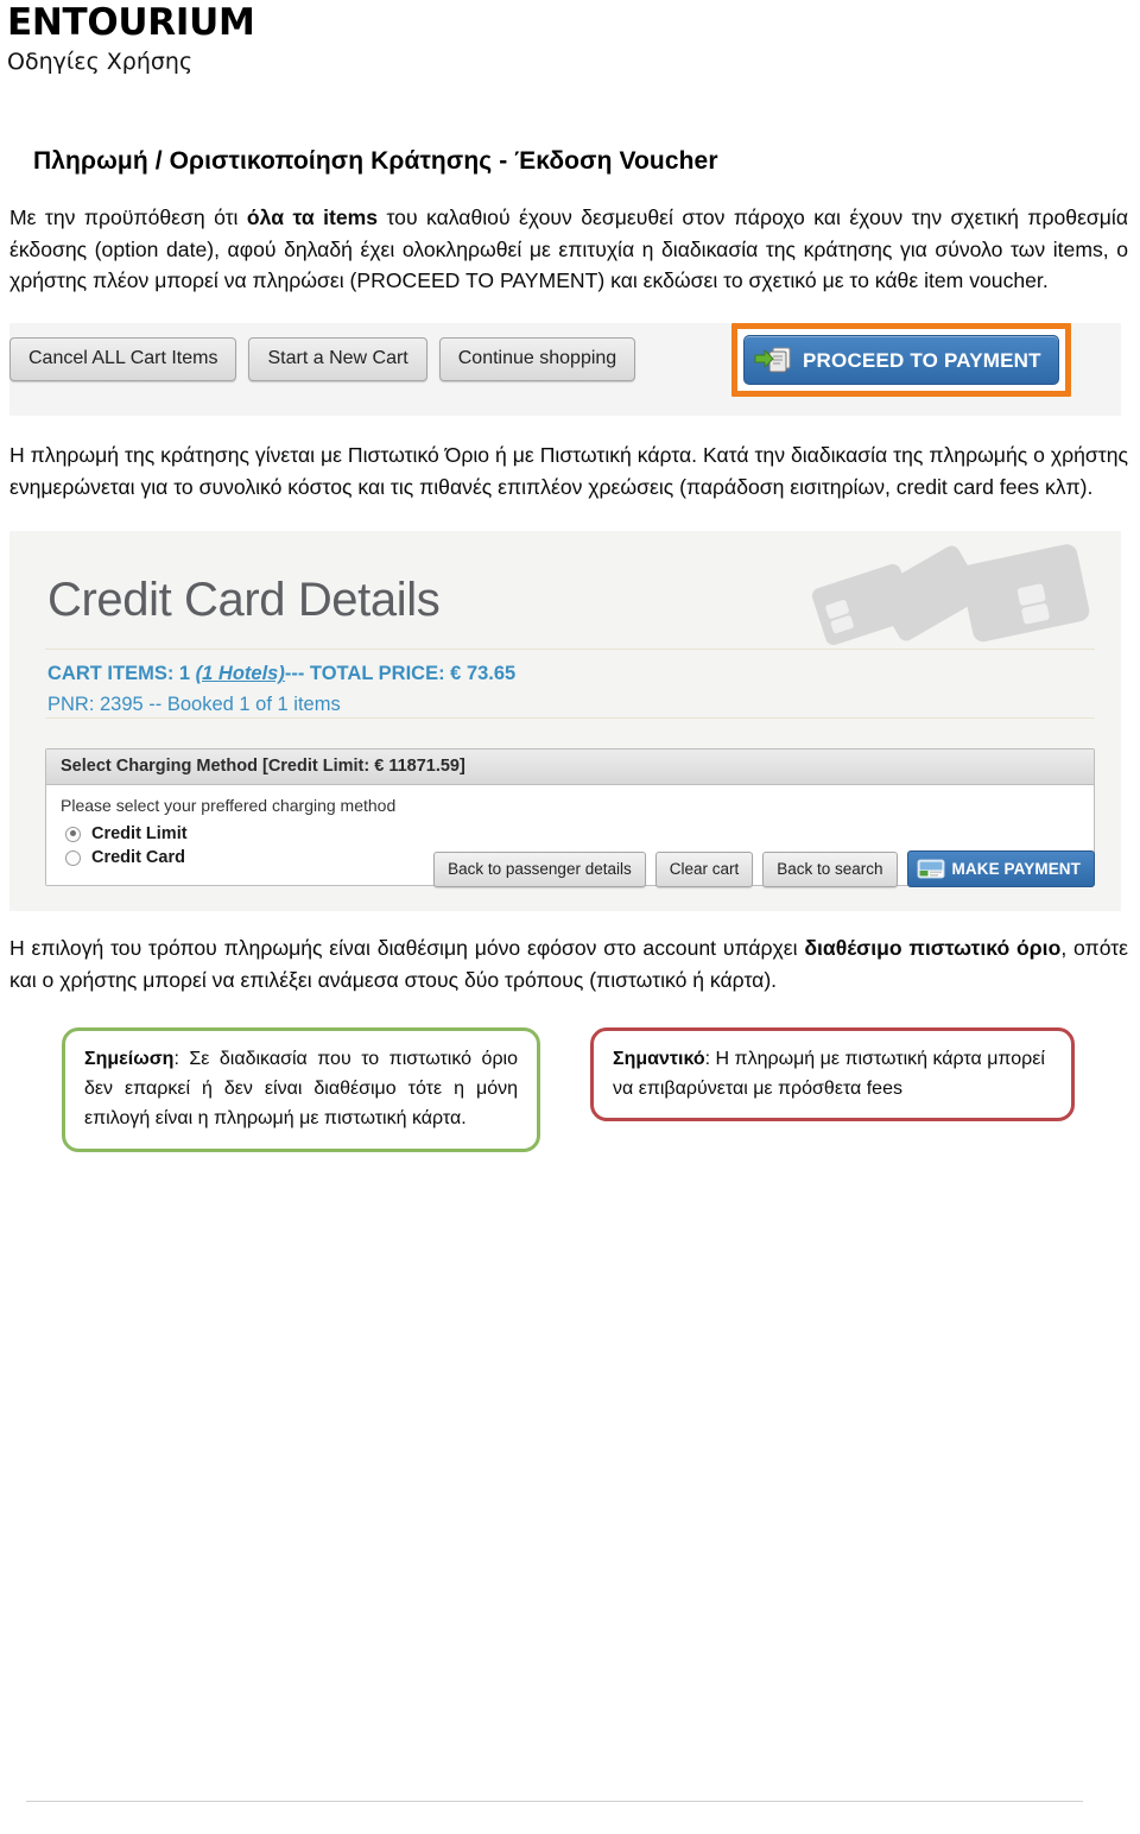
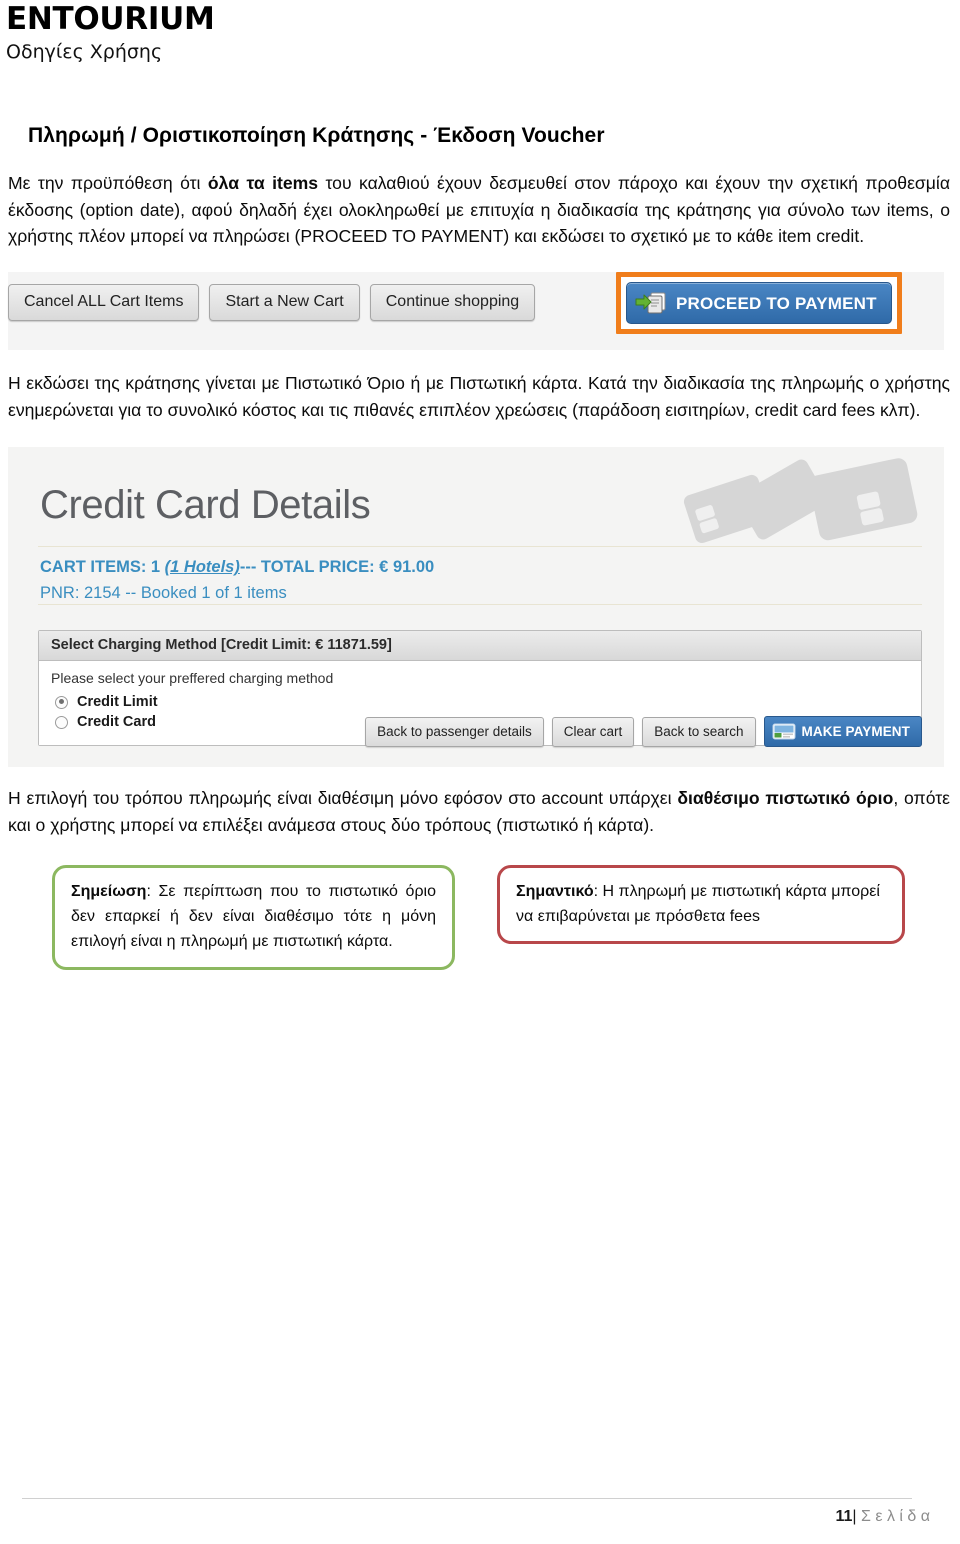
  ENTOURIUM
  Οδηγίες Χρήσης
  Πληρωμή / Οριστικοποίηση Κράτησης - Έκδοση Voucher
- Με την προϋπόθεση ότι όλα τα items του καλαθιού έχουν δεσμευθεί στον πάροχο και έχουν την σχετική προθεσμία έκδοσης (option date), αφού δηλαδή έχει ολοκληρωθεί με επιτυχία η διαδικασία της κράτησης για σύνολο των items, ο χρήστης πλέον μπορεί να πληρώσει (PROCEED TO PAYMENT) και εκδώσει το σχετικό με το κάθε item voucher.
+ Με την προϋπόθεση ότι όλα τα items του καλαθιού έχουν δεσμευθεί στον πάροχο και έχουν την σχετική προθεσμία έκδοσης (option date), αφού δηλαδή έχει ολοκληρωθεί με επιτυχία η διαδικασία της κράτησης για σύνολο των items, ο χρήστης πλέον μπορεί να πληρώσει (PROCEED TO PAYMENT) και εκδώσει το σχετικό με το κάθε item credit.
  Cancel ALL Cart Items
  Start a New Cart
  Continue shopping
  PROCEED TO PAYMENT
- Η πληρωμή της κράτησης γίνεται με Πιστωτικό Όριο ή με Πιστωτική κάρτα. Κατά την διαδικασία της πληρωμής ο χρήστης ενημερώνεται για το συνολικό κόστος και τις πιθανές επιπλέον χρεώσεις (παράδοση εισιτηρίων, credit card fees κλπ).
+ Η εκδώσει της κράτησης γίνεται με Πιστωτικό Όριο ή με Πιστωτική κάρτα. Κατά την διαδικασία της πληρωμής ο χρήστης ενημερώνεται για το συνολικό κόστος και τις πιθανές επιπλέον χρεώσεις (παράδοση εισιτηρίων, credit card fees κλπ).
  Credit Card Details
- CART ITEMS: 1 (1 Hotels)--- TOTAL PRICE: € 73.65
+ CART ITEMS: 1 (1 Hotels)--- TOTAL PRICE: € 91.00
- PNR: 2395 -- Booked 1 of 1 items
+ PNR: 2154 -- Booked 1 of 1 items
  Select Charging Method [Credit Limit: € 11871.59]
  Please select your preffered charging method
  Credit Limit
  Credit Card
  Back to passenger details
  Clear cart
  Back to search
  MAKE PAYMENT
  Η επιλογή του τρόπου πληρωμής είναι διαθέσιμη μόνο εφόσον στο account υπάρχει διαθέσιμο πιστωτικό όριο, οπότε και ο χρήστης μπορεί να επιλέξει ανάμεσα στους δύο τρόπους (πιστωτικό ή κάρτα).
- Σημείωση: Σε διαδικασία που το πιστωτικό όριο δεν επαρκεί ή δεν είναι διαθέσιμο τότε η μόνη επιλογή είναι η πληρωμή με πιστωτική κάρτα.
+ Σημείωση: Σε περίπτωση που το πιστωτικό όριο δεν επαρκεί ή δεν είναι διαθέσιμο τότε η μόνη επιλογή είναι η πληρωμή με πιστωτική κάρτα.
  Σημαντικό: Η πληρωμή με πιστωτική κάρτα μπορεί να επιβαρύνεται με πρόσθετα fees
+ 11| Σ ε λ ί δ α
